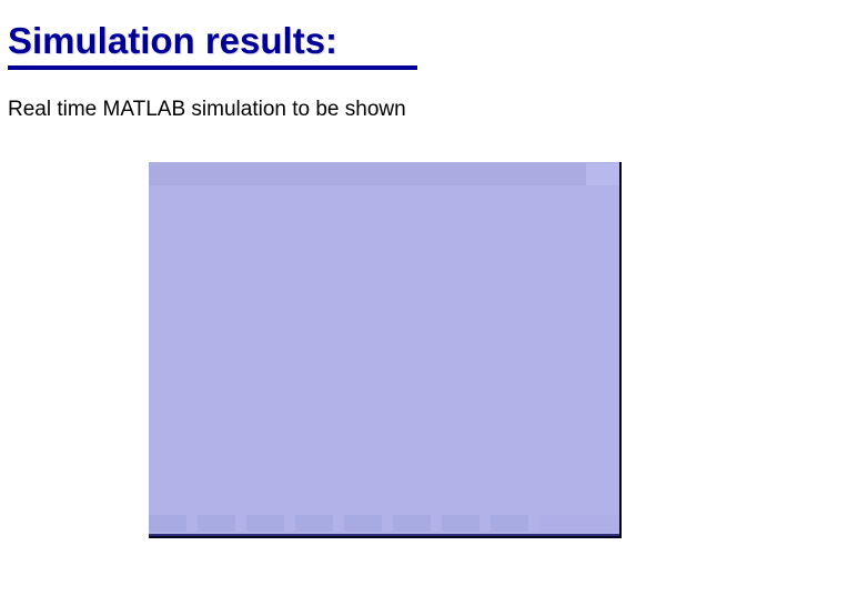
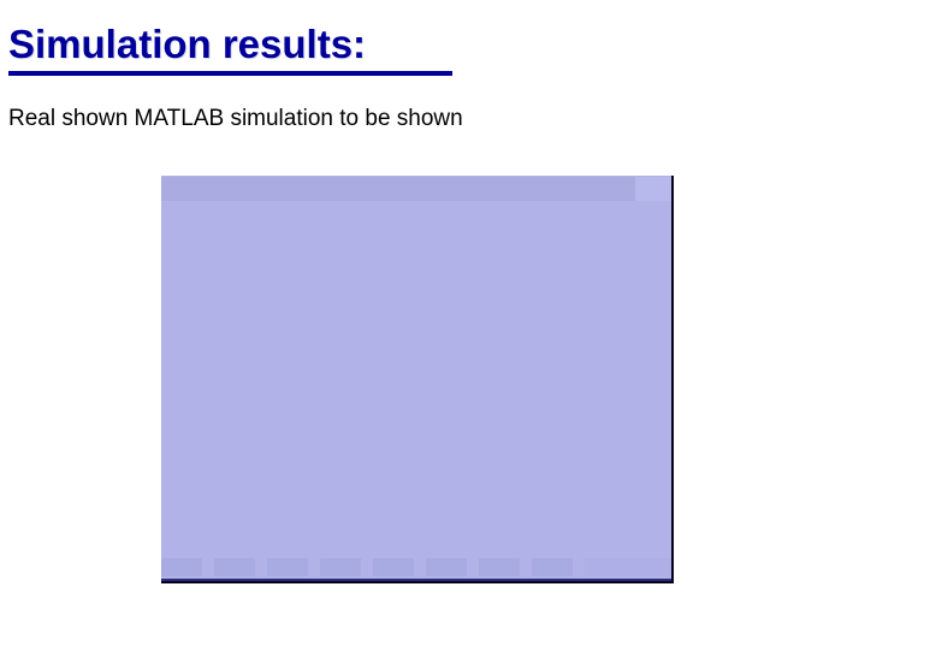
  Simulation results:
- Real time MATLAB simulation to be shown
+ Real shown MATLAB simulation to be shown
